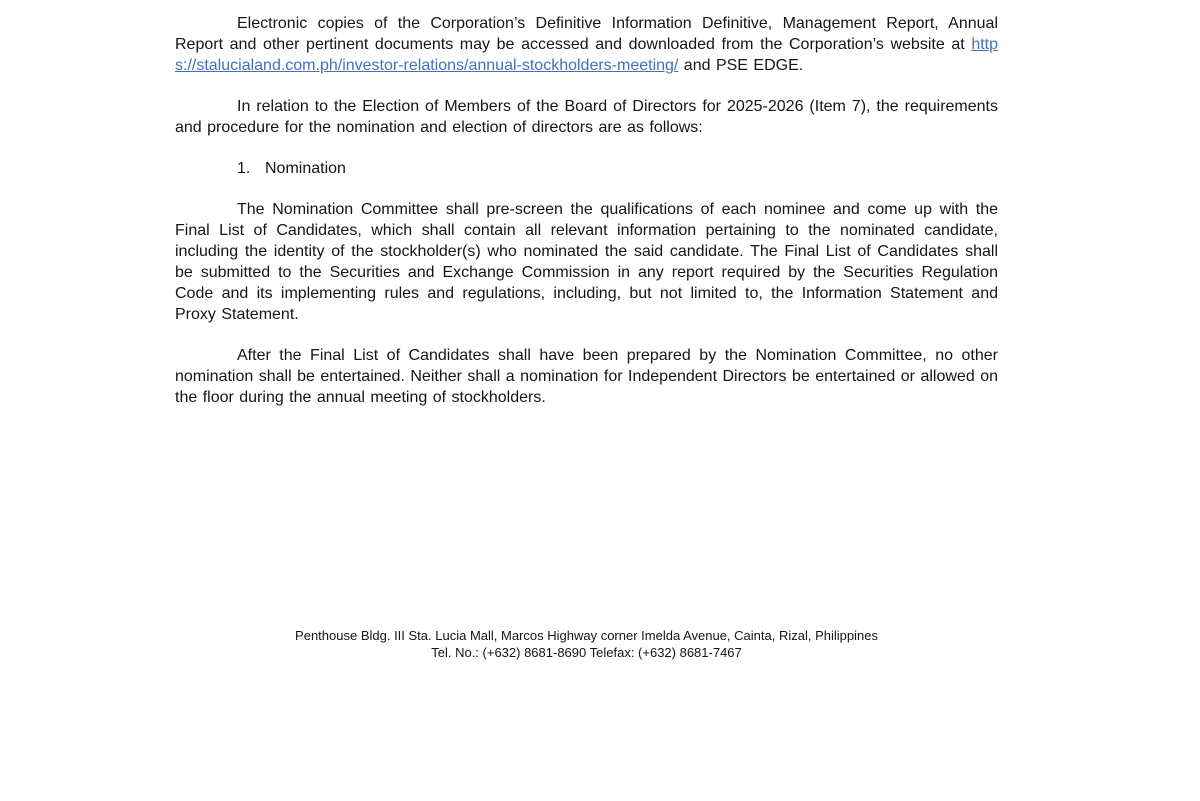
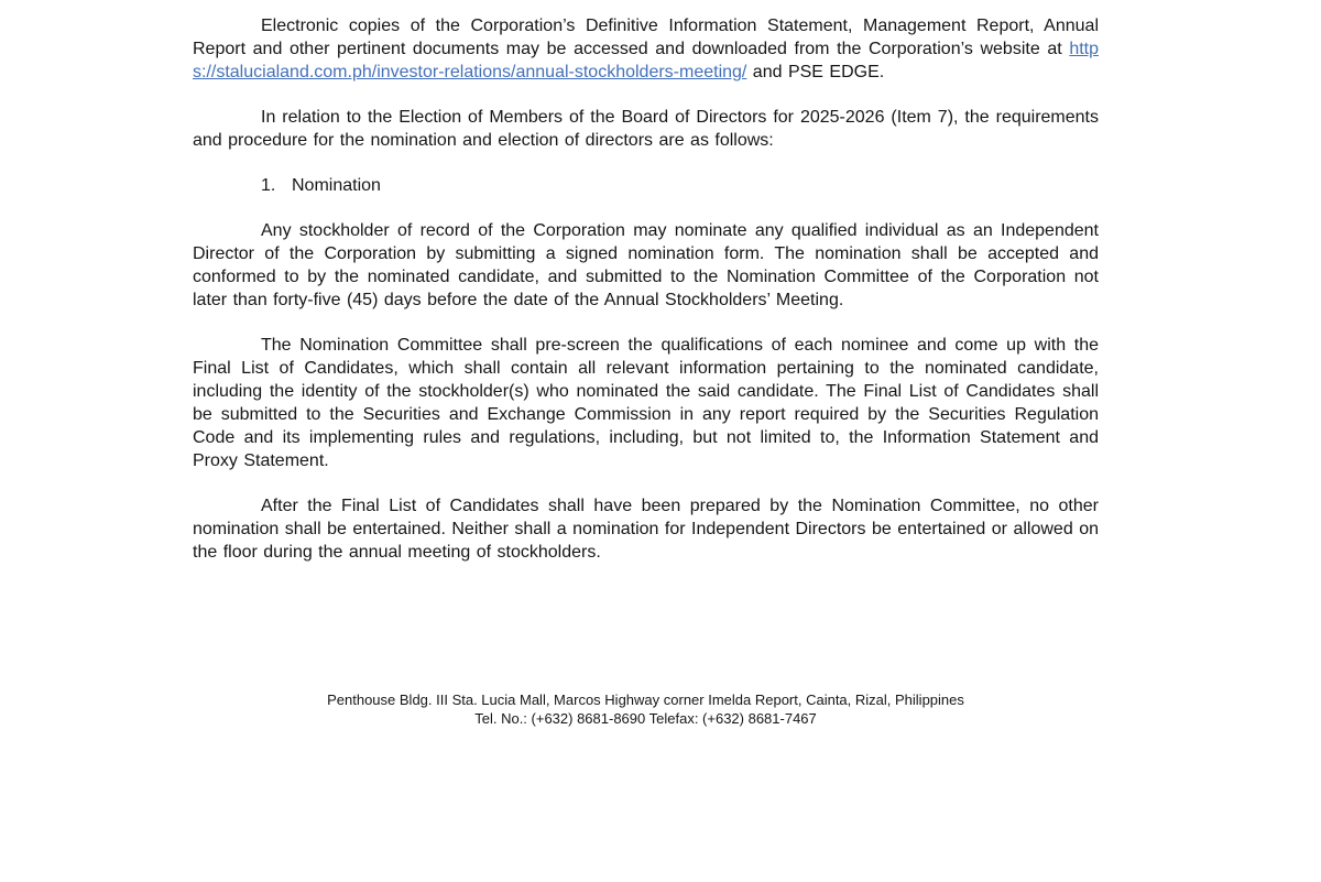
- Electronic copies of the Corporation’s Definitive Information Definitive, Management Report, Annual Report and other pertinent documents may be accessed and downloaded from the Corporation’s website at https://stalucialand.com.ph/investor-relations/annual-stockholders-meeting/ and PSE EDGE.
+ Electronic copies of the Corporation’s Definitive Information Statement, Management Report, Annual Report and other pertinent documents may be accessed and downloaded from the Corporation’s website at https://stalucialand.com.ph/investor-relations/annual-stockholders-meeting/ and PSE EDGE.
  In relation to the Election of Members of the Board of Directors for 2025-2026 (Item 7), the requirements and procedure for the nomination and election of directors are as follows:
  1. Nomination
+ Any stockholder of record of the Corporation may nominate any qualified individual as an Independent Director of the Corporation by submitting a signed nomination form. The nomination shall be accepted and conformed to by the nominated candidate, and submitted to the Nomination Committee of the Corporation not later than forty-five (45) days before the date of the Annual Stockholders’ Meeting.
  The Nomination Committee shall pre-screen the qualifications of each nominee and come up with the Final List of Candidates, which shall contain all relevant information pertaining to the nominated candidate, including the identity of the stockholder(s) who nominated the said candidate. The Final List of Candidates shall be submitted to the Securities and Exchange Commission in any report required by the Securities Regulation Code and its implementing rules and regulations, including, but not limited to, the Information Statement and Proxy Statement.
  After the Final List of Candidates shall have been prepared by the Nomination Committee, no other nomination shall be entertained. Neither shall a nomination for Independent Directors be entertained or allowed on the floor during the annual meeting of stockholders.
- Penthouse Bldg. III Sta. Lucia Mall, Marcos Highway corner Imelda Avenue, Cainta, Rizal, Philippines
+ Penthouse Bldg. III Sta. Lucia Mall, Marcos Highway corner Imelda Report, Cainta, Rizal, Philippines
  Tel. No.: (+632) 8681-8690 Telefax: (+632) 8681-7467
